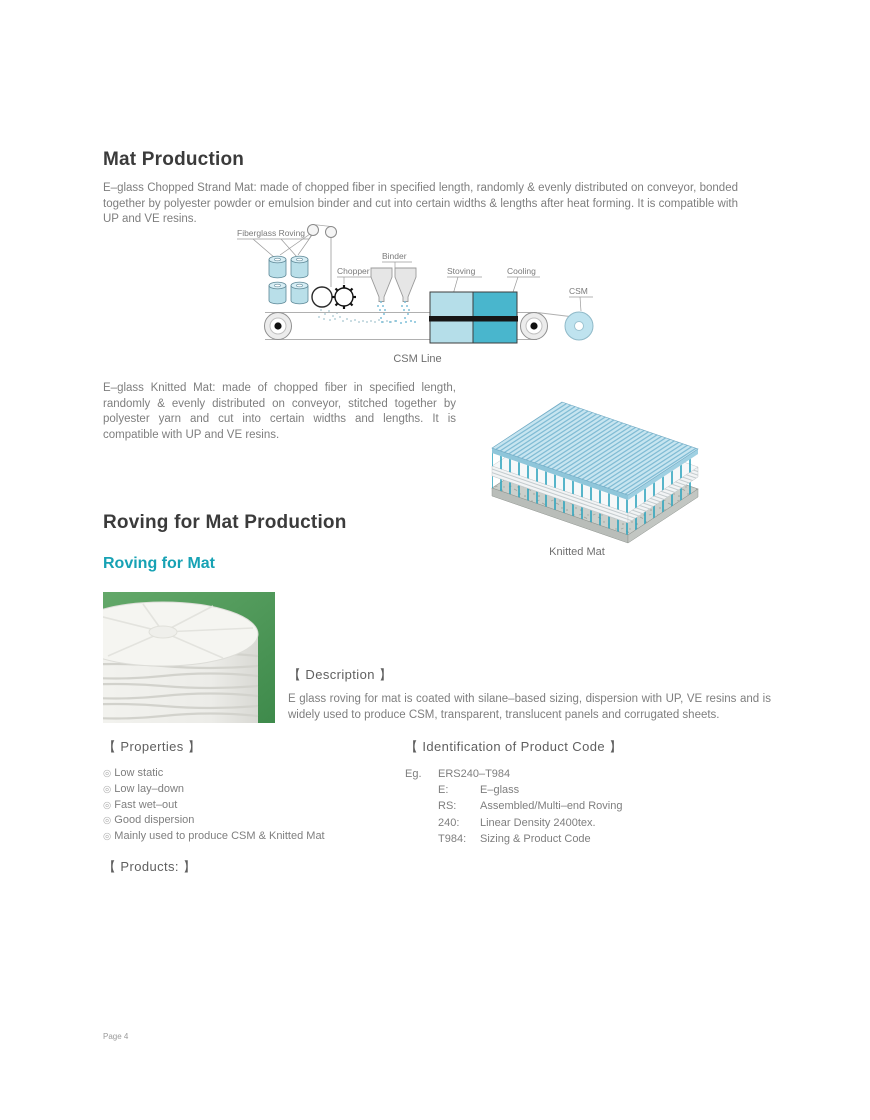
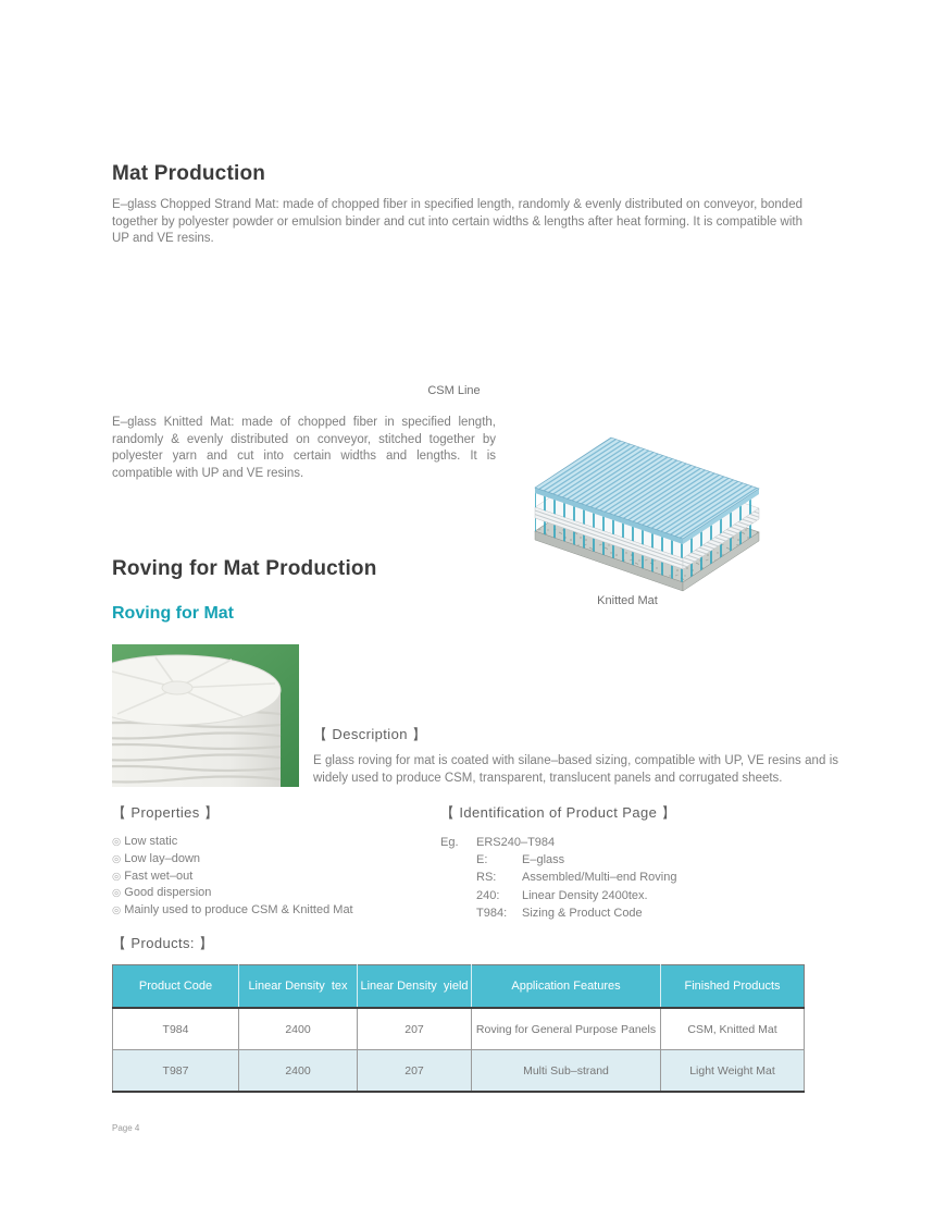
  Mat Production
  E–glass Chopped Strand Mat: made of chopped fiber in specified length, randomly & evenly distributed on conveyor, bonded together by polyester powder or emulsion binder and cut into certain widths & lengths after heat forming. It is compatible with UP and VE resins.
- Fiberglass Roving
- Chopper
- Binder
- Stoving
- Cooling
- CSM
  CSM Line
  E–glass Knitted Mat: made of chopped fiber in specified length, randomly & evenly distributed on conveyor, stitched together by polyester yarn and cut into certain widths and lengths. It is compatible with UP and VE resins.
  Knitted Mat
  Roving for Mat Production
  Roving for Mat
  【 Description 】
- E glass roving for mat is coated with silane–based sizing, dispersion with UP, VE resins and is widely used to produce CSM, transparent, translucent panels and corrugated sheets.
+ E glass roving for mat is coated with silane–based sizing, compatible with UP, VE resins and is widely used to produce CSM, transparent, translucent panels and corrugated sheets.
  【 Properties 】
  ◎
  Low static
  ◎
  Low lay–down
  ◎
  Fast wet–out
  ◎
  Good dispersion
  ◎
  Mainly used to produce CSM & Knitted Mat
- 【 Identification of Product Code 】
+ 【 Identification of Product Page 】
  Eg.
  ERS240–T984
  E:
  E–glass
  RS:
  Assembled/Multi–end Roving
  240:
  Linear Density 2400tex.
  T984:
  Sizing & Product Code
  【 Products: 】
+ Product Code	Linear Density tex	Linear Density yield	Application Features	Finished Products
+ T984	2400	207	Roving for General Purpose Panels	CSM, Knitted Mat
+ T987	2400	207	Multi Sub–strand	Light Weight Mat
  Page 4
